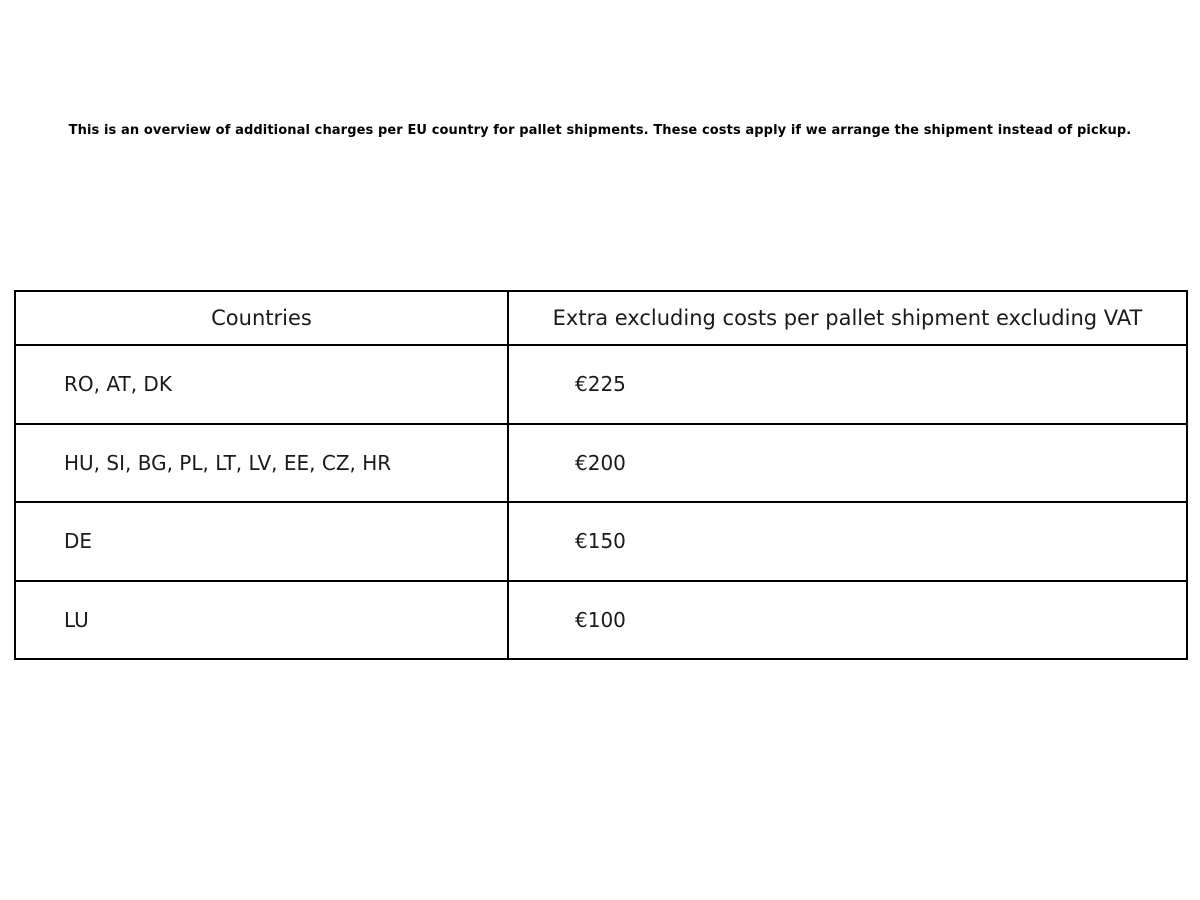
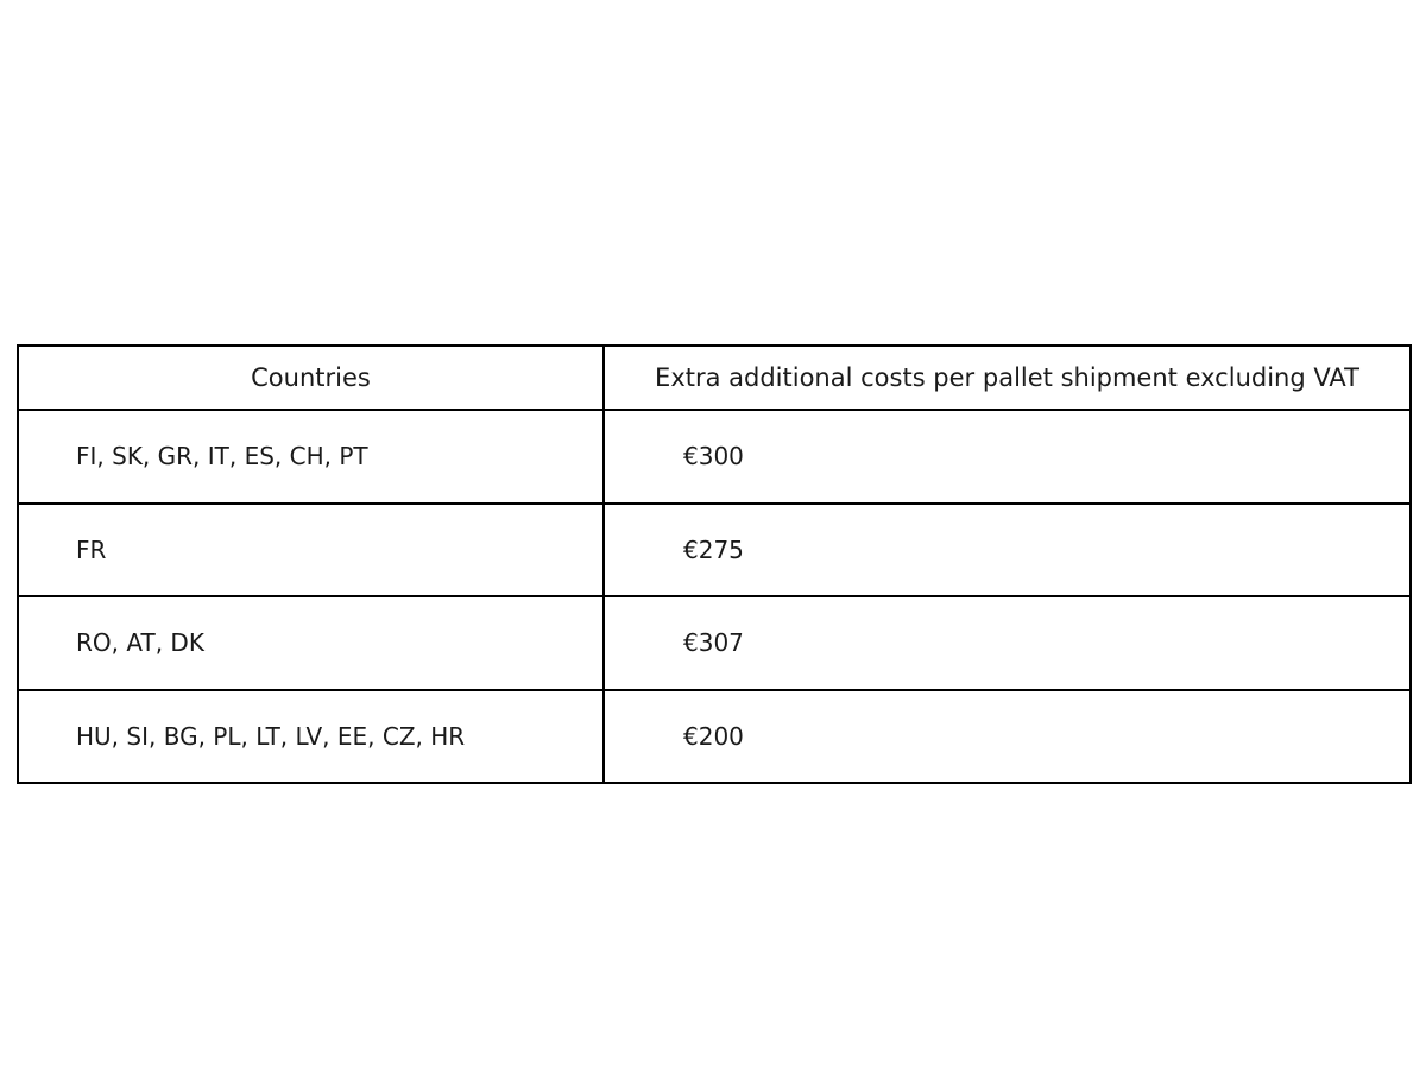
- This is an overview of additional charges per EU country for pallet shipments. These costs apply if we arrange the shipment instead of pickup.
- Countries	Extra excluding costs per pallet shipment excluding VAT
+ Countries	Extra additional costs per pallet shipment excluding VAT
+ FI, SK, GR, IT, ES, CH, PT	€300
+ FR	€275
- RO, AT, DK	€225
+ RO, AT, DK	€307
  HU, SI, BG, PL, LT, LV, EE, CZ, HR	€200
- DE	€150
- LU	€100
